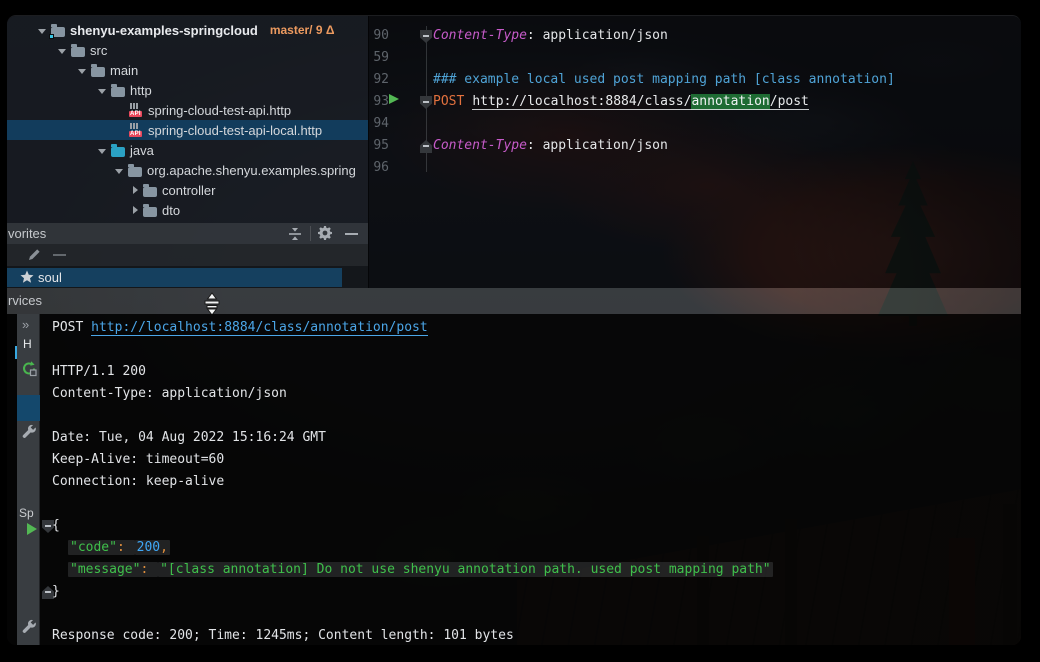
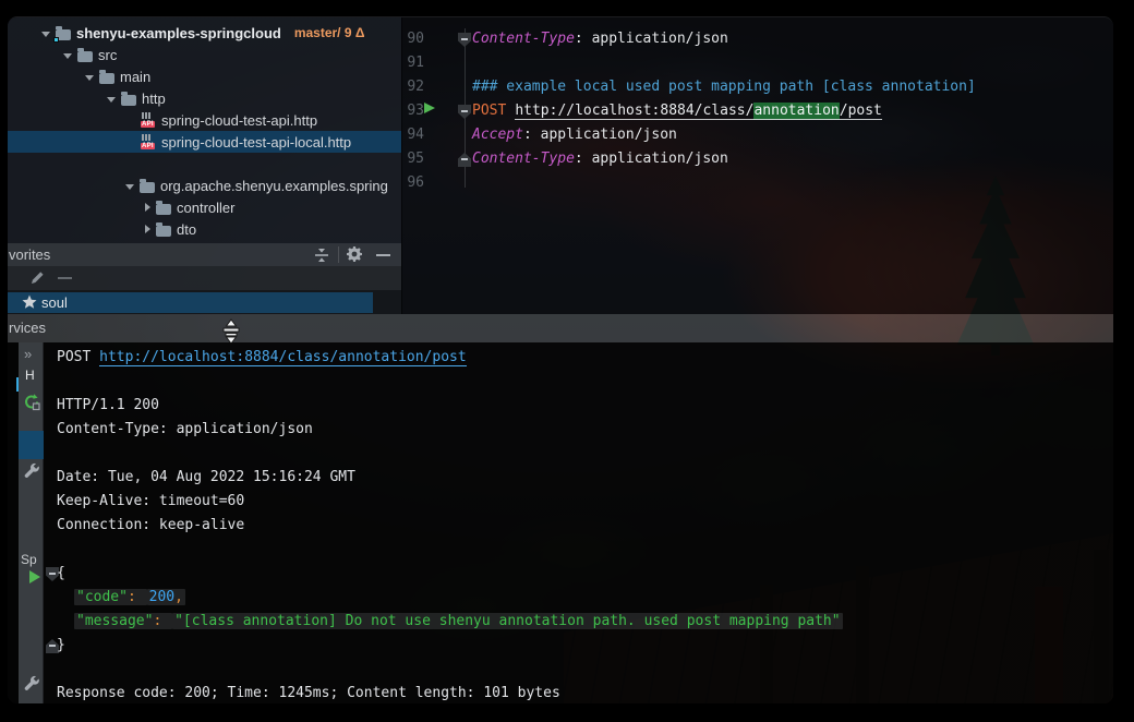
  shenyu-examples-springcloud
  master/ 9 Δ
  src
  main
  http
  spring-cloud-test-api.http
  spring-cloud-test-api-local.http
- java
  org.apache.shenyu.examples.spring
  controller
  dto
  90
- 59
+ 91
  92
  93
  94
  95
  96
  Content-Type: application/json
  ### example local used post mapping path [class annotation]
  POST http://localhost:8884/class/annotation/post
+ Accept: application/json
  Content-Type: application/json
  vorites
  soul
  rvices
  »
  H
  Sp
  POST http://localhost:8884/class/annotation/post
  HTTP/1.1 200
  Content-Type: application/json
  Date: Tue, 04 Aug 2022 15:16:24 GMT
  Keep-Alive: timeout=60
  Connection: keep-alive
  {
  "code": 200,
  "message": "[class annotation] Do not use shenyu annotation path. used post mapping path"
  }
  Response code: 200; Time: 1245ms; Content length: 101 bytes
